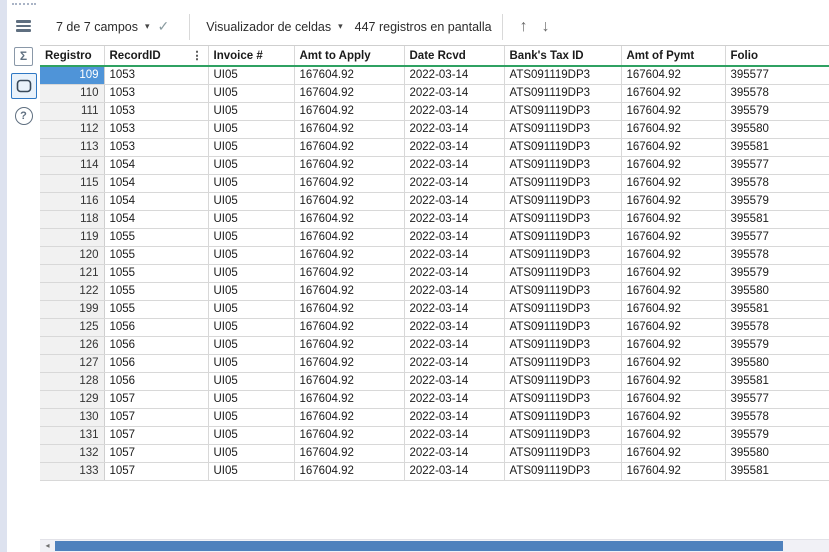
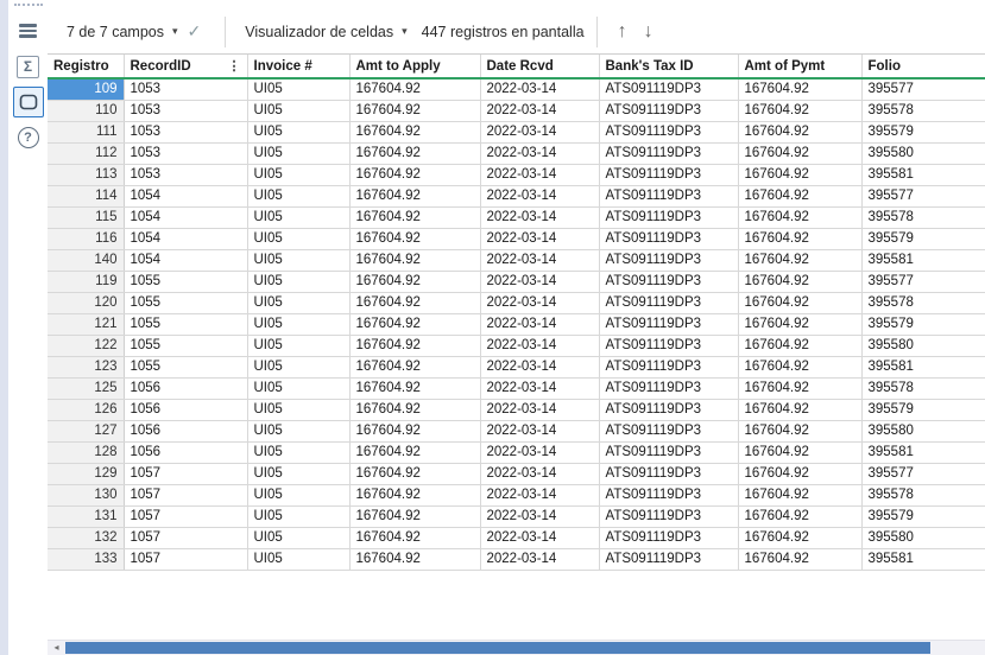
  Σ
  ?
  7 de 7 campos
  ▾
  ✓
  Visualizador de celdas
  ▾
  447 registros en pantalla
  ↑
  ↓
  Registro	RecordID ⋮	Invoice #	Amt to Apply	Date Rcvd	Bank's Tax ID	Amt of Pymt	Folio
  109	1053	UI05	167604.92	2022-03-14	ATS091119DP3	167604.92	395577
  110	1053	UI05	167604.92	2022-03-14	ATS091119DP3	167604.92	395578
  111	1053	UI05	167604.92	2022-03-14	ATS091119DP3	167604.92	395579
  112	1053	UI05	167604.92	2022-03-14	ATS091119DP3	167604.92	395580
  113	1053	UI05	167604.92	2022-03-14	ATS091119DP3	167604.92	395581
  114	1054	UI05	167604.92	2022-03-14	ATS091119DP3	167604.92	395577
  115	1054	UI05	167604.92	2022-03-14	ATS091119DP3	167604.92	395578
  116	1054	UI05	167604.92	2022-03-14	ATS091119DP3	167604.92	395579
- 118	1054	UI05	167604.92	2022-03-14	ATS091119DP3	167604.92	395581
+ 140	1054	UI05	167604.92	2022-03-14	ATS091119DP3	167604.92	395581
  119	1055	UI05	167604.92	2022-03-14	ATS091119DP3	167604.92	395577
  120	1055	UI05	167604.92	2022-03-14	ATS091119DP3	167604.92	395578
  121	1055	UI05	167604.92	2022-03-14	ATS091119DP3	167604.92	395579
  122	1055	UI05	167604.92	2022-03-14	ATS091119DP3	167604.92	395580
- 199	1055	UI05	167604.92	2022-03-14	ATS091119DP3	167604.92	395581
+ 123	1055	UI05	167604.92	2022-03-14	ATS091119DP3	167604.92	395581
  125	1056	UI05	167604.92	2022-03-14	ATS091119DP3	167604.92	395578
  126	1056	UI05	167604.92	2022-03-14	ATS091119DP3	167604.92	395579
  127	1056	UI05	167604.92	2022-03-14	ATS091119DP3	167604.92	395580
  128	1056	UI05	167604.92	2022-03-14	ATS091119DP3	167604.92	395581
  129	1057	UI05	167604.92	2022-03-14	ATS091119DP3	167604.92	395577
  130	1057	UI05	167604.92	2022-03-14	ATS091119DP3	167604.92	395578
  131	1057	UI05	167604.92	2022-03-14	ATS091119DP3	167604.92	395579
  132	1057	UI05	167604.92	2022-03-14	ATS091119DP3	167604.92	395580
  133	1057	UI05	167604.92	2022-03-14	ATS091119DP3	167604.92	395581
  ◂
